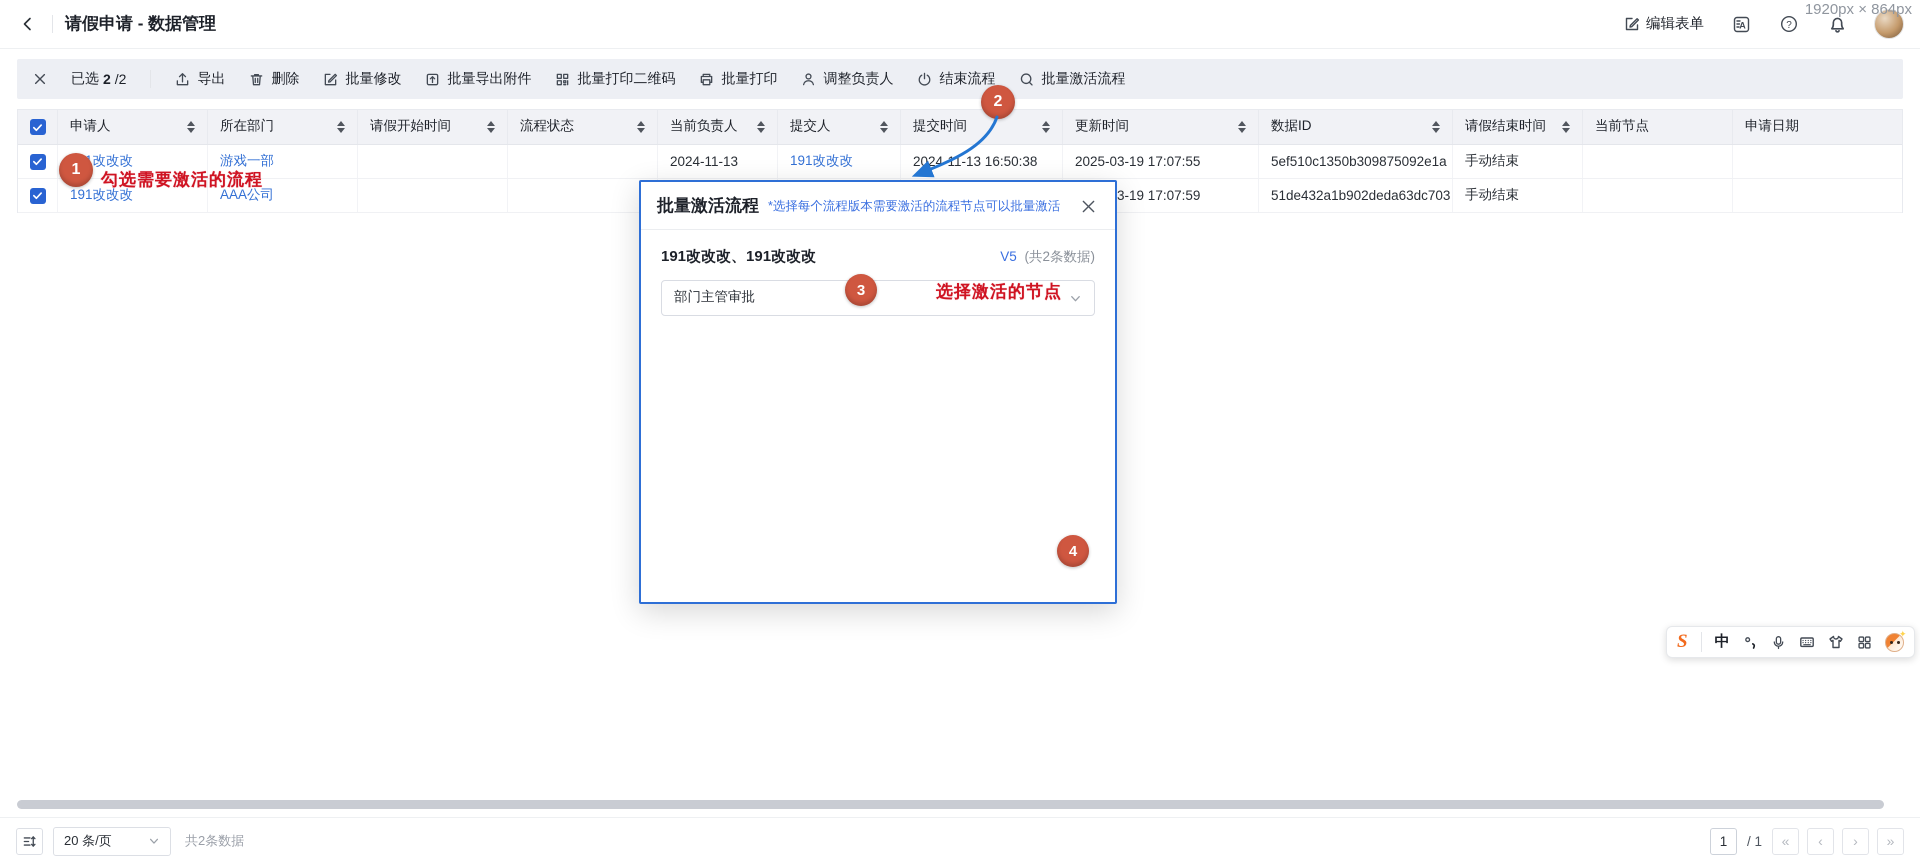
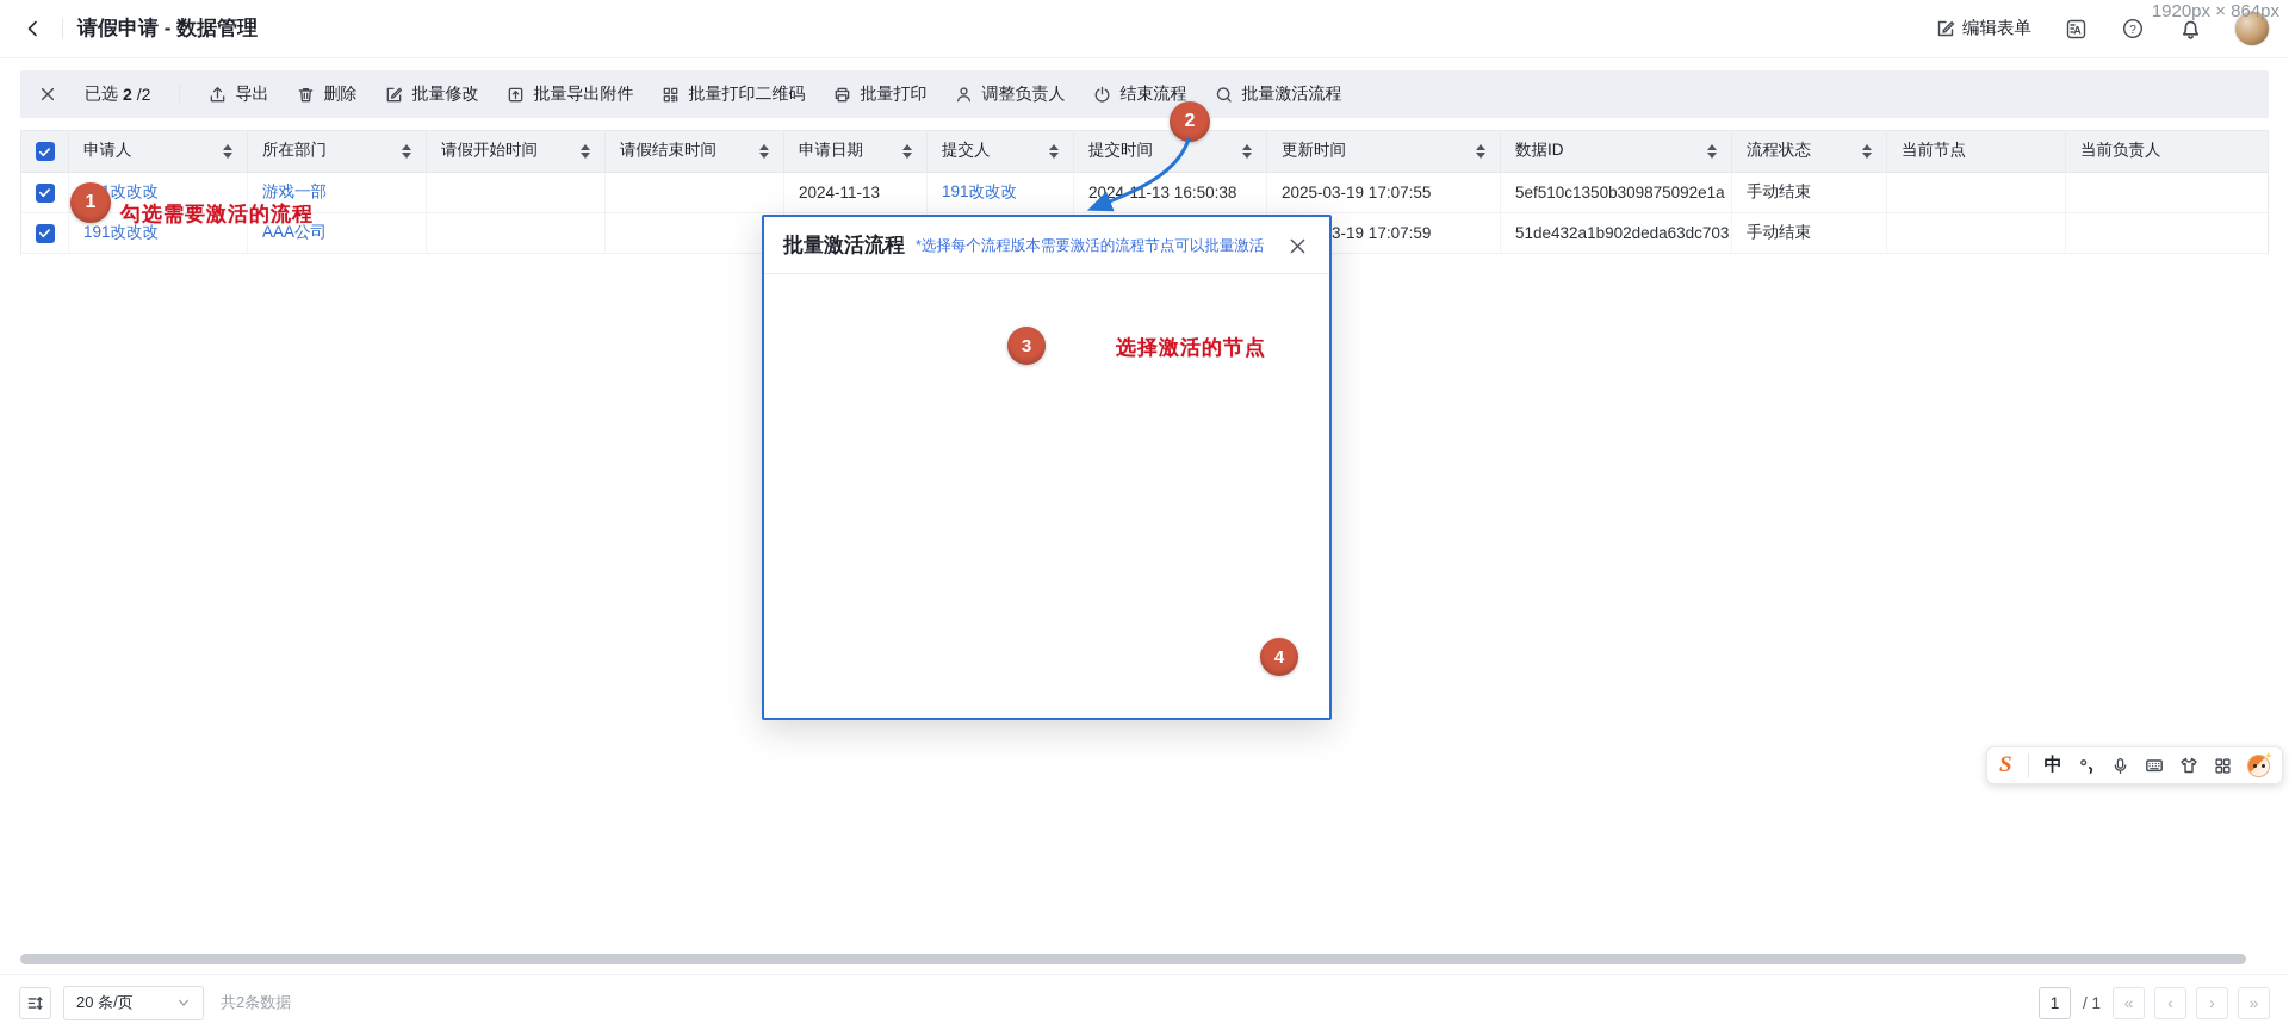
  请假申请 - 数据管理
  编辑表单
  A
  ?
  1920px × 864px
  已选
  2
  /2
  导出
  删除
  批量修改
  批量导出附件
  批量打印二维码
  批量打印
  调整负责人
  结束流程
  批量激活流程
  申请人
  所在部门
  请假开始时间
- 流程状态
+ 请假结束时间
- 当前负责人
+ 申请日期
  提交人
  提交时间
  更新时间
  数据ID
- 请假结束时间
+ 流程状态
  当前节点
- 申请日期
+ 当前负责人
  游戏一部
  2024-11-13
  191改改改
  20241-13 16:50:38
  2025-03-19 17:07:55
  5ef510c1350b309875092e1a
  手动结束
  191改改改
  AAA公司
  51de432a1b902deda63dc703
  手动结束
  批量激活流程
  *选择每个流程版本需要激活的流程节点可以批量激活
- 191改改改、191改改改
- V5 (共2条数据)
- 部门主管审批
  1
  勾选需要激活的流程
  2
  3
  选择激活的节点
  4
  20 条/页
  共2条数据
  1
  / 1
  «
  ‹
  ›
  »
  S
  中
  ✦
